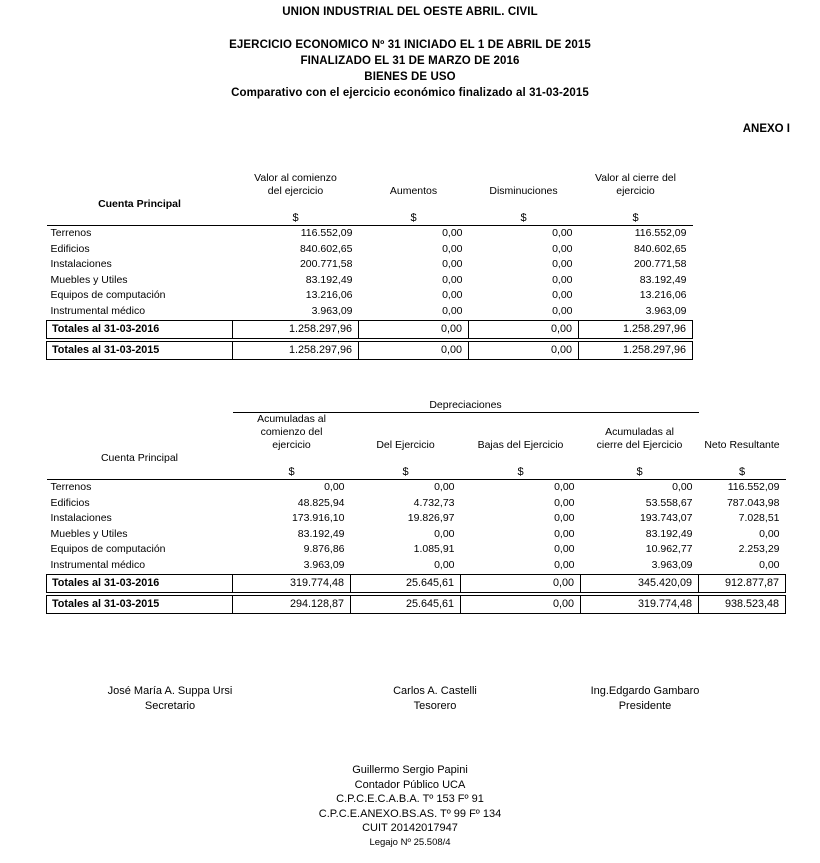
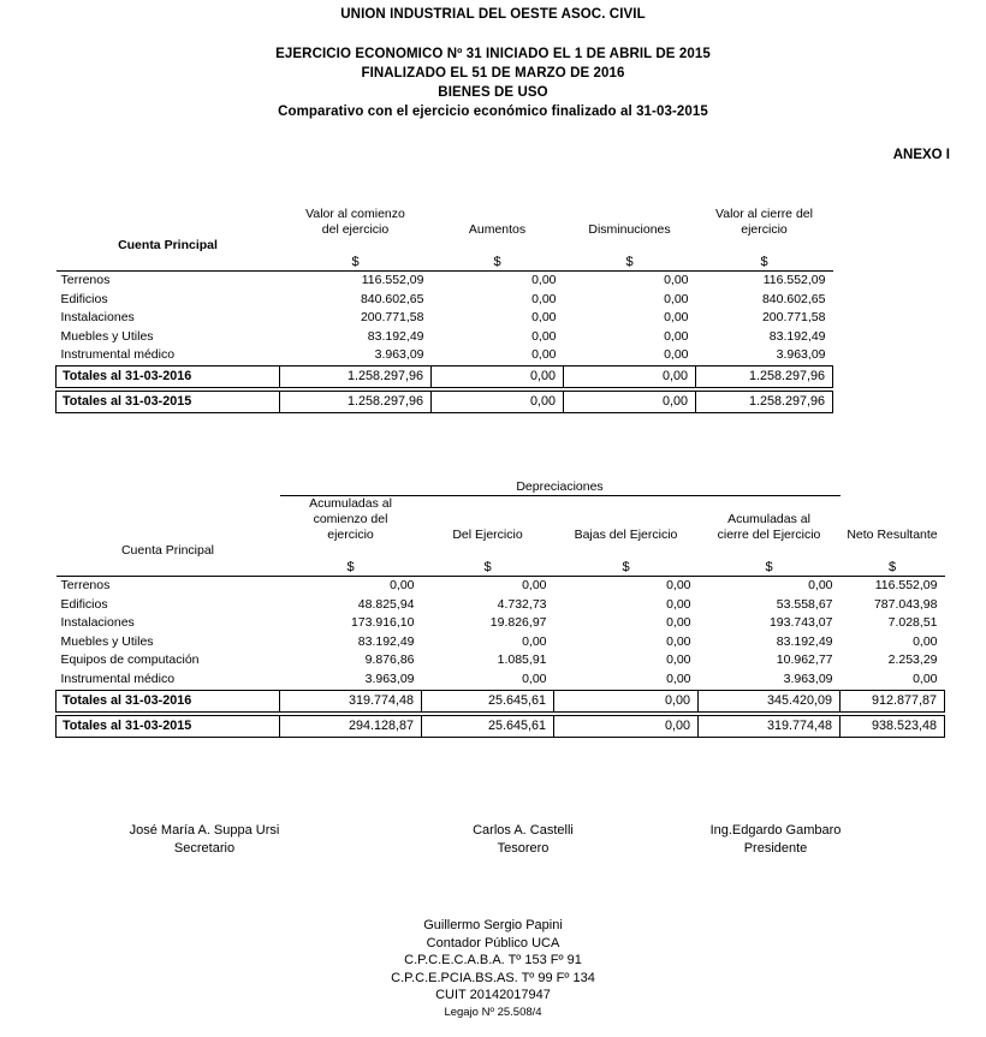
- UNION INDUSTRIAL DEL OESTE ABRIL. CIVIL
+ UNION INDUSTRIAL DEL OESTE ASOC. CIVIL
  EJERCICIO ECONOMICO Nº 31 INICIADO EL 1 DE ABRIL DE 2015
- FINALIZADO EL 31 DE MARZO DE 2016
+ FINALIZADO EL 51 DE MARZO DE 2016
  BIENES DE USO
  Comparativo con el ejercicio económico finalizado al 31-03-2015
  ANEXO I
  	Valor al comienzo del ejercicio	Aumentos	Disminuciones	Valor al cierre del ejercicio
  Cuenta Principal
  	$	$	$	$
  Terrenos	116.552,09	0,00	0,00	116.552,09
  Edificios	840.602,65	0,00	0,00	840.602,65
  Instalaciones	200.771,58	0,00	0,00	200.771,58
  Muebles y Utiles	83.192,49	0,00	0,00	83.192,49
- Equipos de computación	13.216,06	0,00	0,00	13.216,06
  Instrumental médico	3.963,09	0,00	0,00	3.963,09
  Totales al 31-03-2016	1.258.297,96	0,00	0,00	1.258.297,96
  Totales al 31-03-2015	1.258.297,96	0,00	0,00	1.258.297,96
  	Depreciaciones
  	Acumuladas al comienzo del ejercicio	Del Ejercicio	Bajas del Ejercicio	Acumuladas al cierre del Ejercicio	Neto Resultante
  Cuenta Principal
  	$	$	$	$	$
  Terrenos	0,00	0,00	0,00	0,00	116.552,09
  Edificios	48.825,94	4.732,73	0,00	53.558,67	787.043,98
  Instalaciones	173.916,10	19.826,97	0,00	193.743,07	7.028,51
  Muebles y Utiles	83.192,49	0,00	0,00	83.192,49	0,00
  Equipos de computación	9.876,86	1.085,91	0,00	10.962,77	2.253,29
  Instrumental médico	3.963,09	0,00	0,00	3.963,09	0,00
  Totales al 31-03-2016	319.774,48	25.645,61	0,00	345.420,09	912.877,87
  Totales al 31-03-2015	294.128,87	25.645,61	0,00	319.774,48	938.523,48
  José María A. Suppa Ursi
  Secretario
  Carlos A. Castelli
  Tesorero
  Ing.Edgardo Gambaro
  Presidente
  Guillermo Sergio Papini
  Contador Público UCA
  C.P.C.E.C.A.B.A. Tº 153 Fº 91
- C.P.C.E.ANEXO.BS.AS. Tº 99 Fº 134
+ C.P.C.E.PCIA.BS.AS. Tº 99 Fº 134
  CUIT 20142017947
  Legajo Nº 25.508/4
